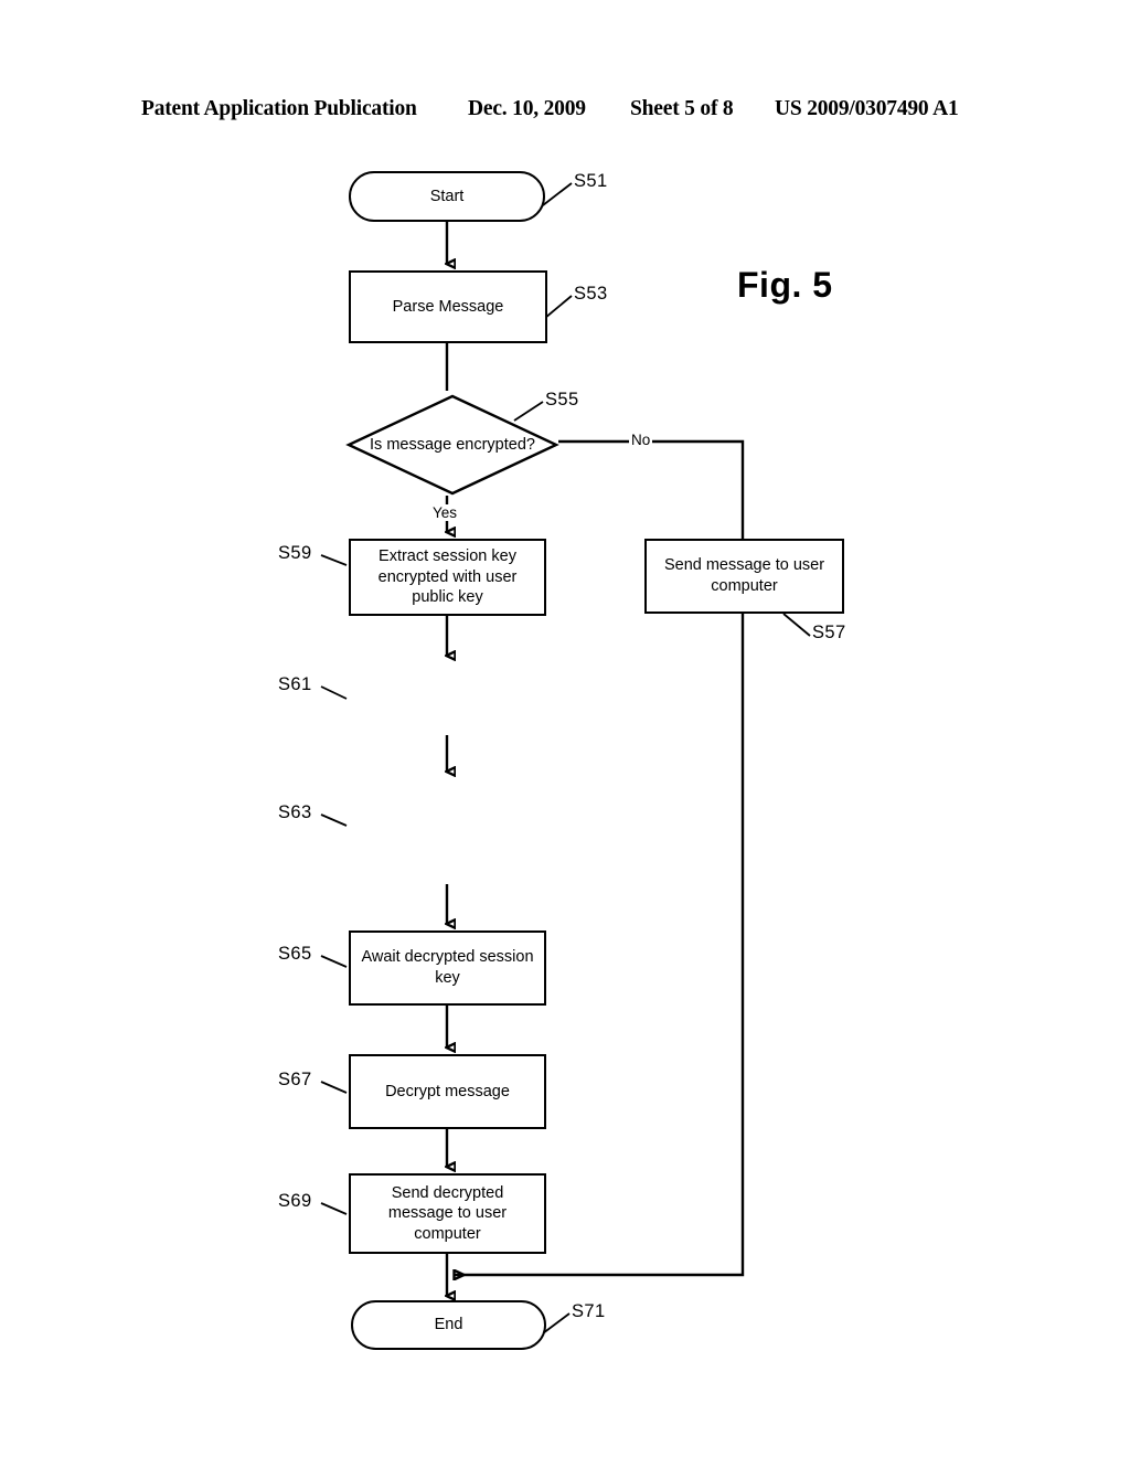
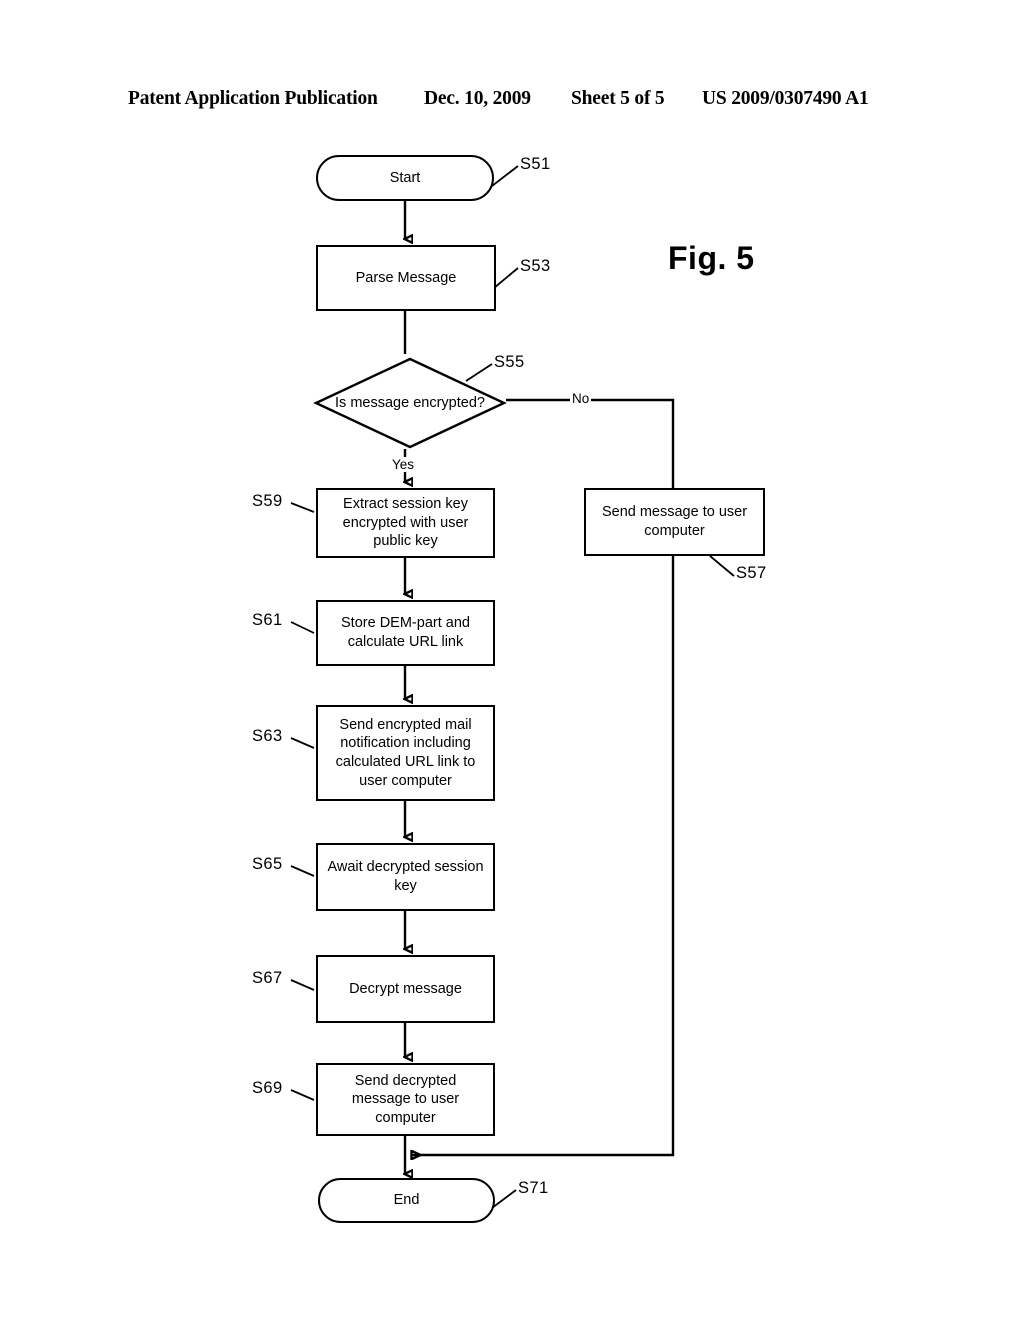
  Patent Application Publication
  Dec. 10, 2009
- Sheet 5 of 8
+ Sheet 5 of 5
  US 2009/0307490 A1
  Fig. 5
  Start
  Parse Message
  Is message encrypted?
  Send message to user computer
  Extract session key encrypted with user public key
+ Store DEM-part and calculate URL link
+ Send encrypted mail notification including calculated URL link to user computer
  Await decrypted session key
  Decrypt message
  Send decrypted message to user computer
  End
  S51
  S53
  S55
  S57
  S59
  S61
  S63
  S65
  S67
  S69
  S71
  Yes
  No
